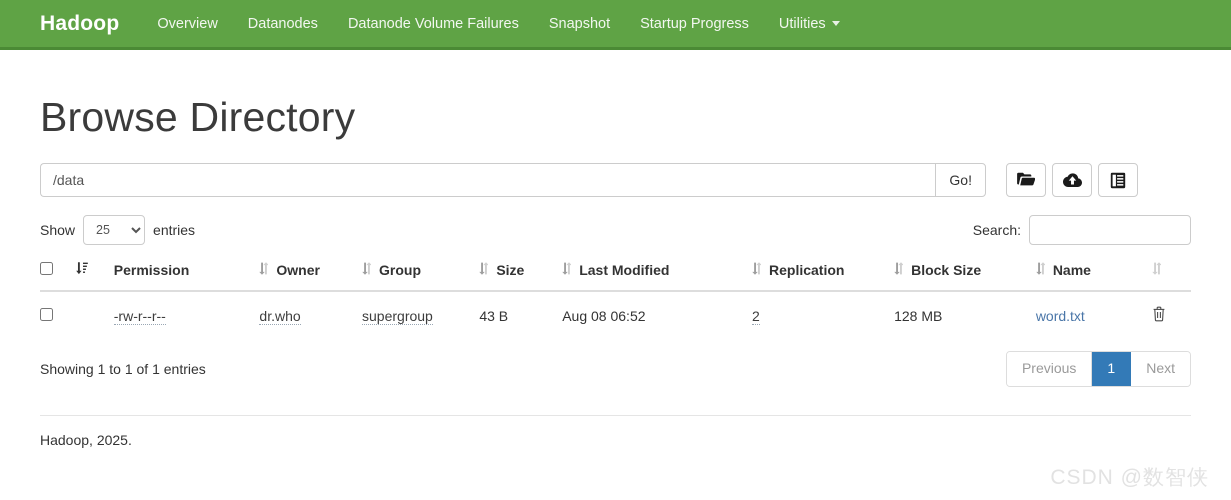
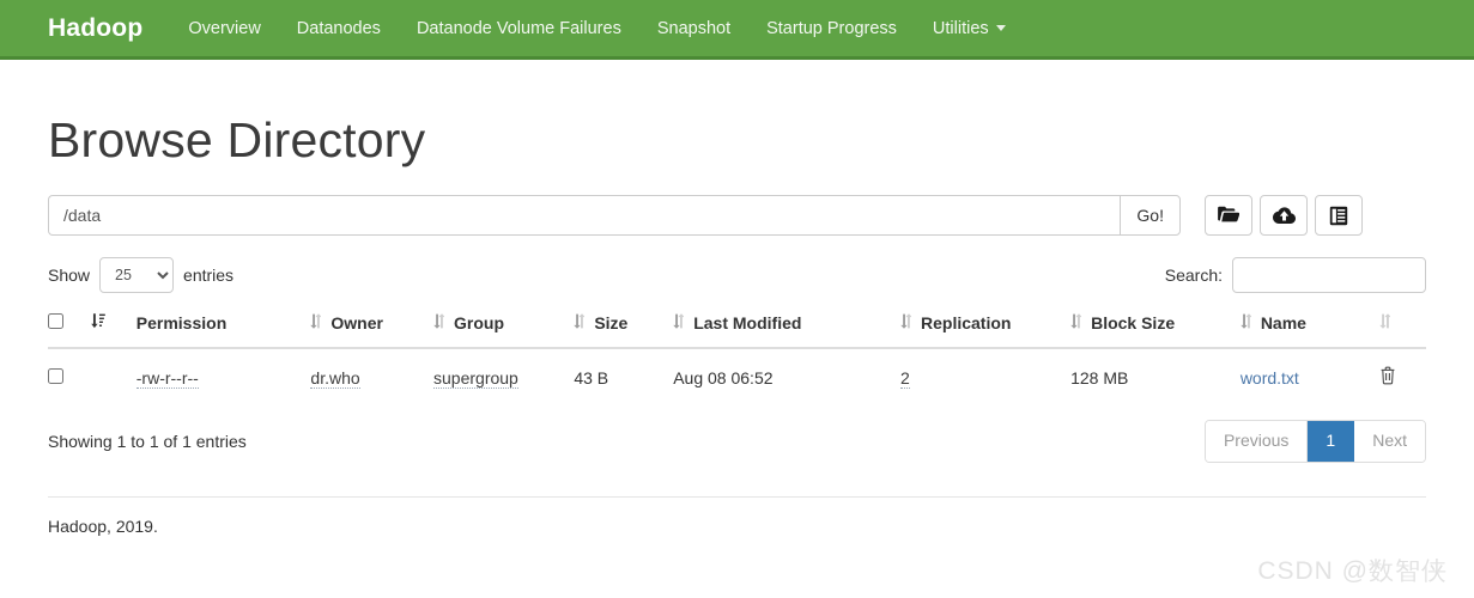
  Hadoop
  Overview
  Datanodes
  Datanode Volume Failures
  Snapshot
  Startup Progress
  Utilities
  Browse Directory
  /data
  Go!
  Show
  25
  entries
  Search:
  		Permission	Owner	Group	Size	Last Modified	Replication	Block Size	Name
  		-rw-r--r--	dr.who	supergroup	43 B	Aug 08 06:52	2	128 MB	word.txt
  Showing 1 to 1 of 1 entries
  Previous
  1
  Next
- Hadoop, 2025.
+ Hadoop, 2019.
  CSDN @数智侠
